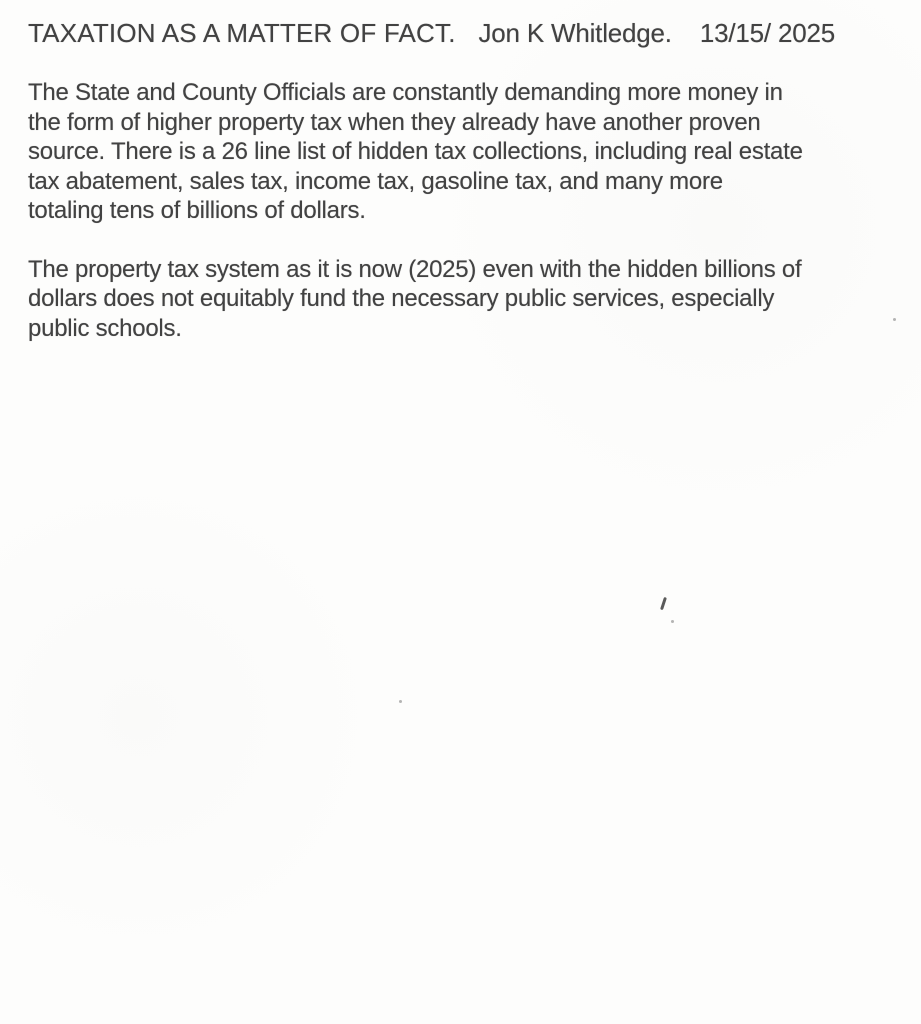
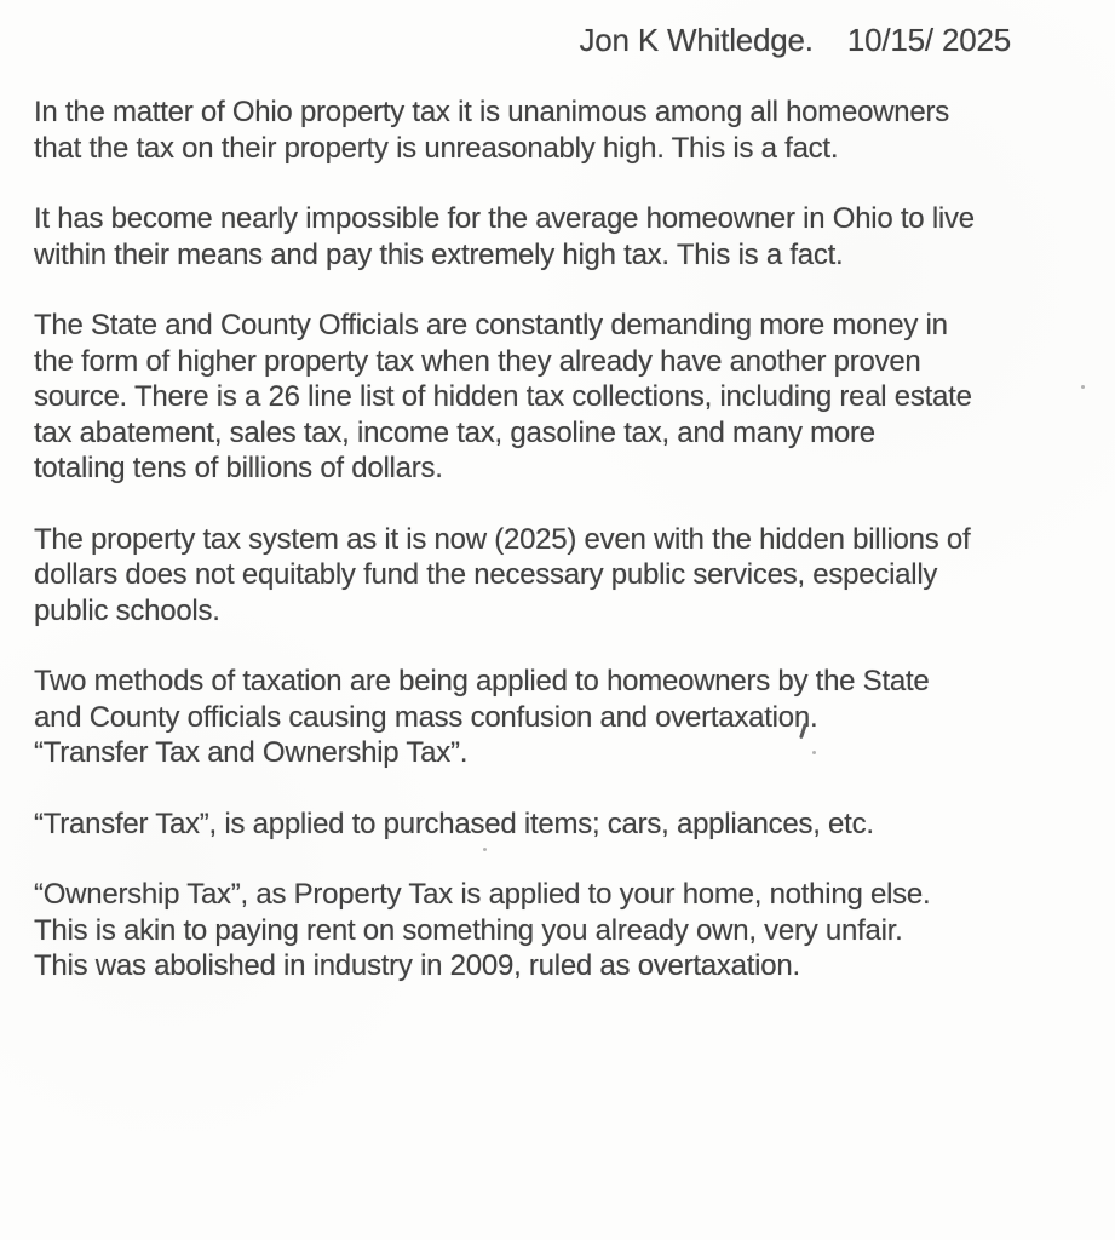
- TAXATION AS A MATTER OF FACT.
  Jon K Whitledge.
- 13/15/ 2025
+ 10/15/ 2025
+ In the matter of Ohio property tax it is unanimous among all homeowners
+ that the tax on their property is unreasonably high. This is a fact.
+ It has become nearly impossible for the average homeowner in Ohio to live
+ within their means and pay this extremely high tax. This is a fact.
  The State and County Officials are constantly demanding more money in
  the form of higher property tax when they already have another proven
  source. There is a 26 line list of hidden tax collections, including real estate
  tax abatement, sales tax, income tax, gasoline tax, and many more
  totaling tens of billions of dollars.
  The property tax system as it is now (2025) even with the hidden billions of
  dollars does not equitably fund the necessary public services, especially
  public schools.
+ Two methods of taxation are being applied to homeowners by the State
+ and County officials causing mass confusion and overtaxation.
+ “Transfer Tax and Ownership Tax”.
+ “Transfer Tax”, is applied to purchased items; cars, appliances, etc.
+ “Ownership Tax”, as Property Tax is applied to your home, nothing else.
+ This is akin to paying rent on something you already own, very unfair.
+ This was abolished in industry in 2009, ruled as overtaxation.
